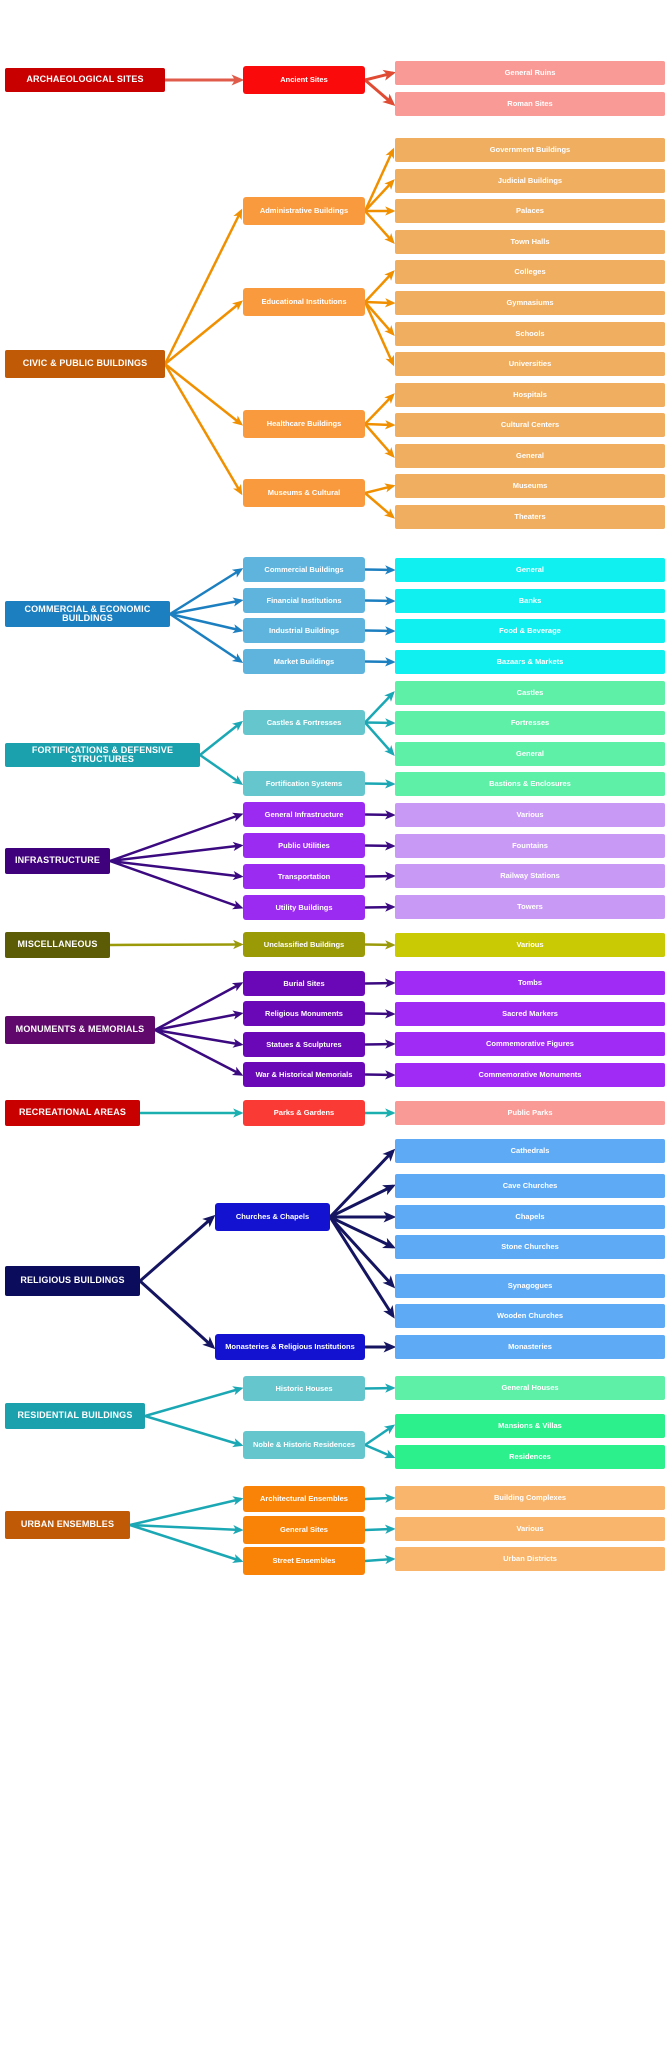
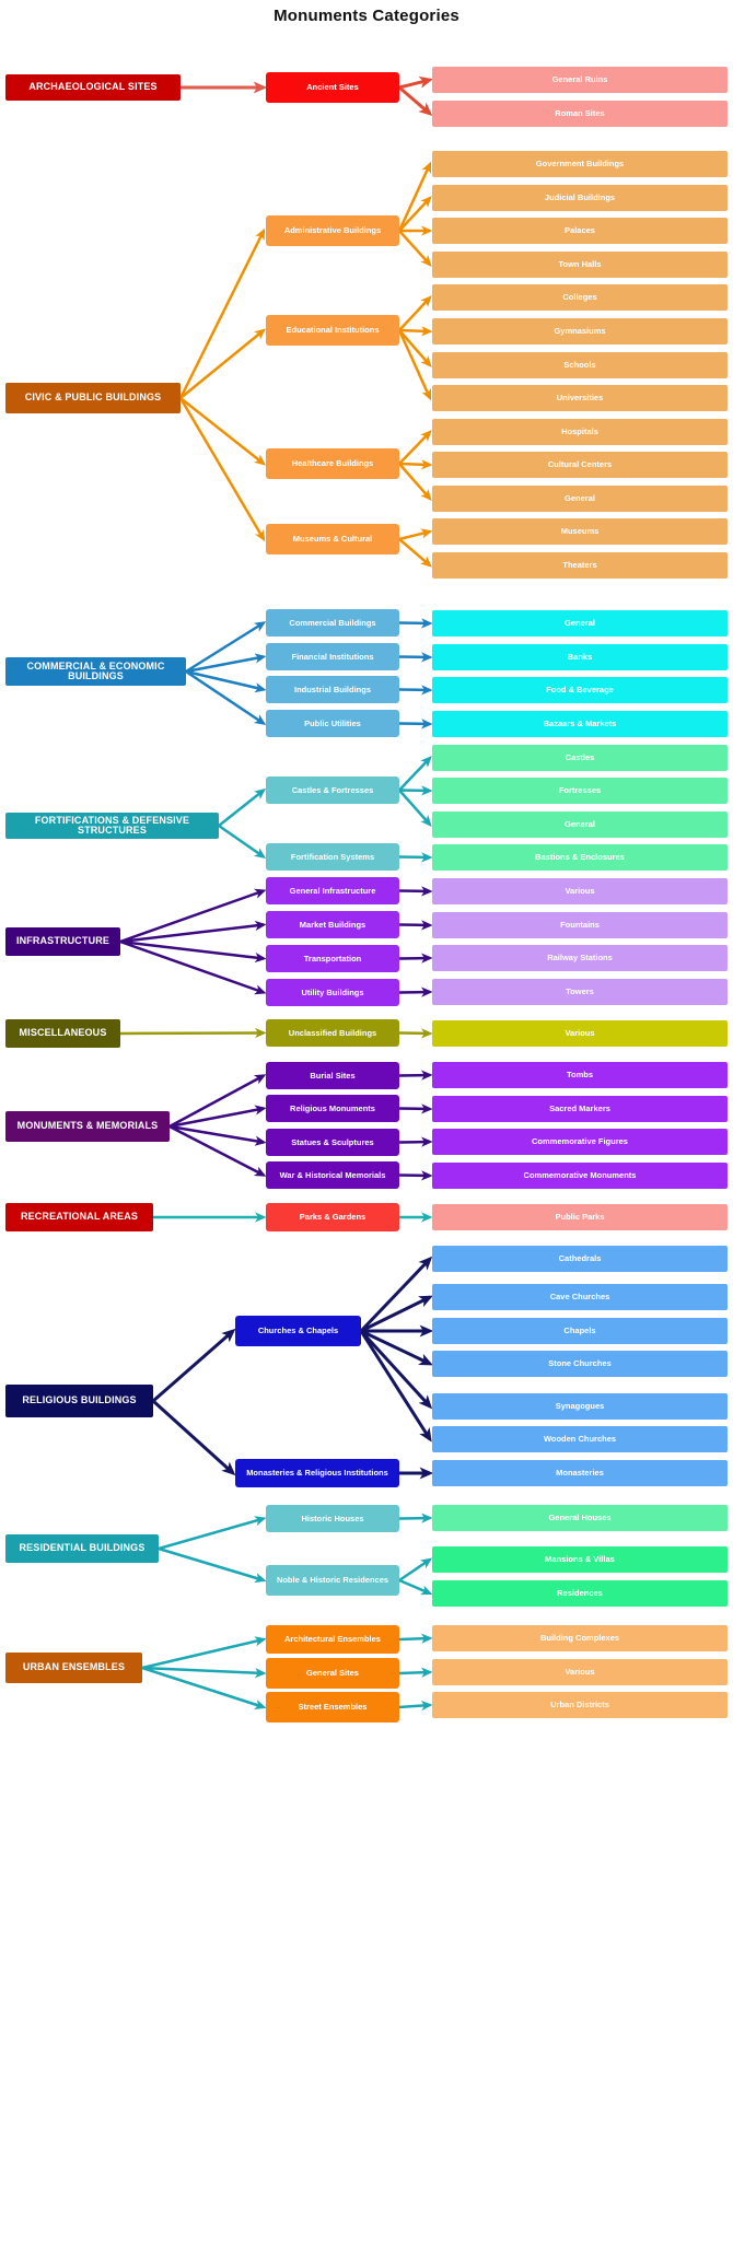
+ Monuments Categories
  ARCHAEOLOGICAL SITES
  CIVIC & PUBLIC BUILDINGS
  COMMERCIAL & ECONOMIC BUILDINGS
  FORTIFICATIONS & DEFENSIVE STRUCTURES
  INFRASTRUCTURE
  MISCELLANEOUS
  MONUMENTS & MEMORIALS
  RECREATIONAL AREAS
  RELIGIOUS BUILDINGS
  RESIDENTIAL BUILDINGS
  URBAN ENSEMBLES
  Ancient Sites
  Administrative Buildings
  Educational Institutions
  Healthcare Buildings
  Museums & Cultural
  Commercial Buildings
  Financial Institutions
  Industrial Buildings
- Market Buildings
+ Public Utilities
  Castles & Fortresses
  Fortification Systems
  General Infrastructure
- Public Utilities
+ Market Buildings
  Transportation
  Utility Buildings
  Unclassified Buildings
  Burial Sites
  Religious Monuments
  Statues & Sculptures
  War & Historical Memorials
  Parks & Gardens
  Churches & Chapels
  Monasteries & Religious Institutions
  Historic Houses
  Noble & Historic Residences
  Architectural Ensembles
  General Sites
  Street Ensembles
  General Ruins
  Roman Sites
  Government Buildings
  Judicial Buildings
  Palaces
  Town Halls
  Colleges
  Gymnasiums
  Schools
  Universities
  Hospitals
  Cultural Centers
  General
  Museums
  Theaters
  General
  Banks
  Food & Beverage
  Bazaars & Markets
  Castles
  Fortresses
  General
  Bastions & Enclosures
  Various
  Fountains
  Railway Stations
  Towers
  Various
  Tombs
  Sacred Markers
  Commemorative Figures
  Commemorative Monuments
  Public Parks
  Cathedrals
  Cave Churches
  Chapels
  Stone Churches
  Synagogues
  Wooden Churches
  Monasteries
  General Houses
  Mansions & Villas
  Residences
  Building Complexes
  Various
  Urban Districts
